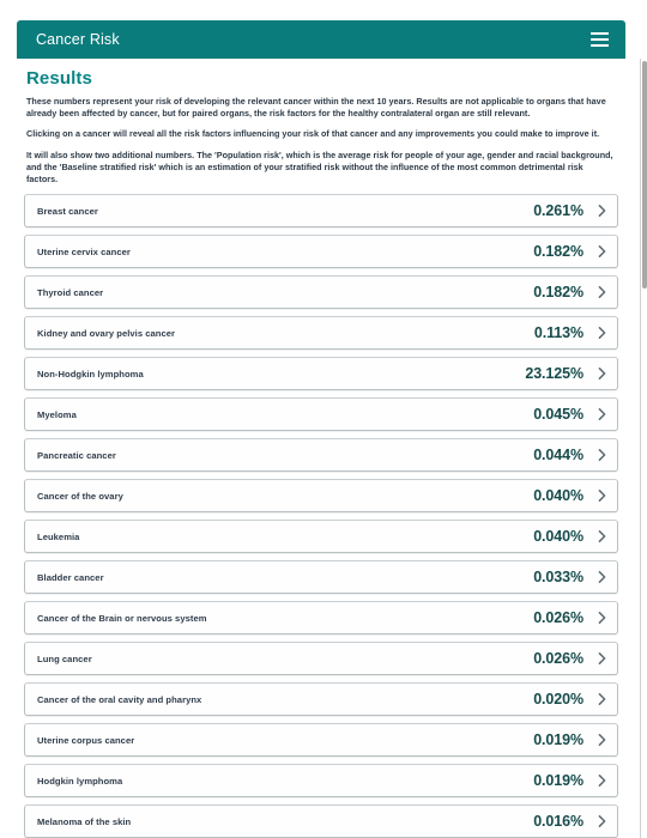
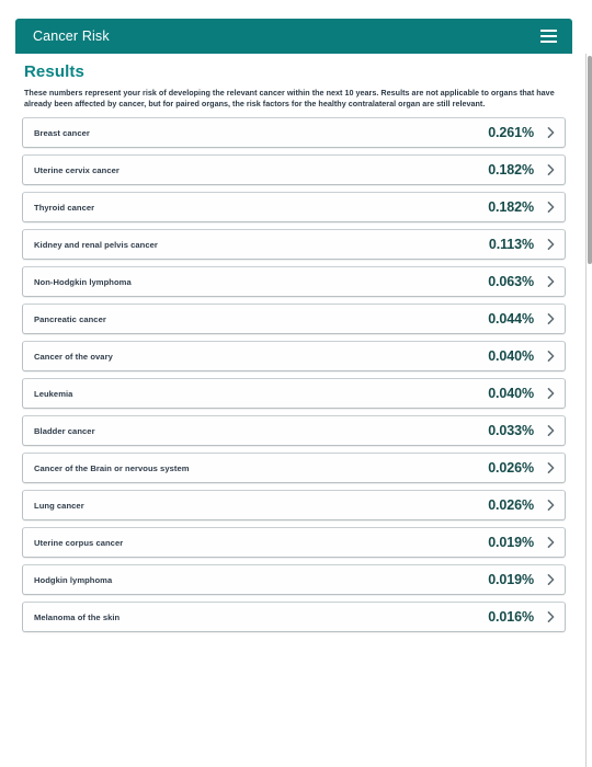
  Cancer Risk
  Results
  These numbers represent your risk of developing the relevant cancer within the next 10 years. Results are not applicable to organs that have already been affected by cancer, but for paired organs, the risk factors for the healthy contralateral organ are still relevant.
- Clicking on a cancer will reveal all the risk factors influencing your risk of that cancer and any improvements you could make to improve it.
- It will also show two additional numbers. The 'Population risk', which is the average risk for people of your age, gender and racial background, and the 'Baseline stratified risk' which is an estimation of your stratified risk without the influence of the most common detrimental risk factors.
  Breast cancer
  0.261%
  Uterine cervix cancer
  0.182%
  Thyroid cancer
  0.182%
- Kidney and ovary pelvis cancer
+ Kidney and renal pelvis cancer
  0.113%
  Non-Hodgkin lymphoma
- 23.125%
+ 0.063%
- Myeloma
- 0.045%
  Pancreatic cancer
  0.044%
  Cancer of the ovary
  0.040%
  Leukemia
  0.040%
  Bladder cancer
  0.033%
  Cancer of the Brain or nervous system
  0.026%
  Lung cancer
  0.026%
- Cancer of the oral cavity and pharynx
- 0.020%
  Uterine corpus cancer
  0.019%
  Hodgkin lymphoma
  0.019%
  Melanoma of the skin
  0.016%
